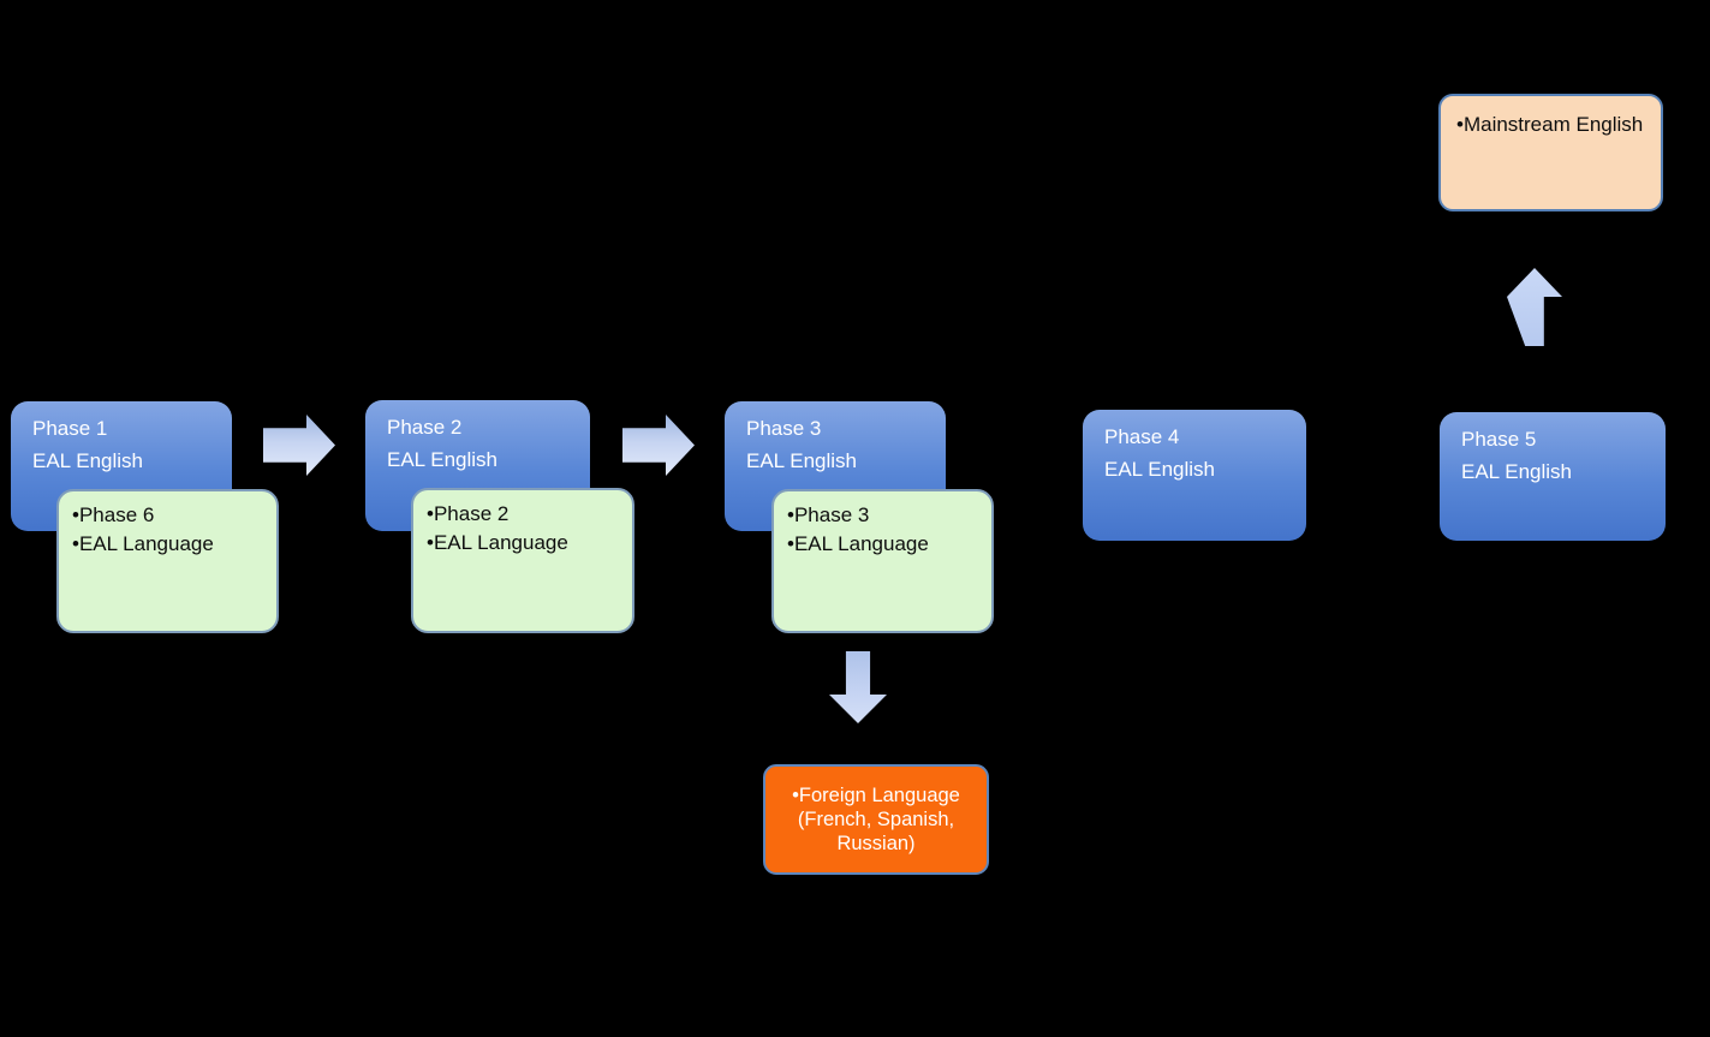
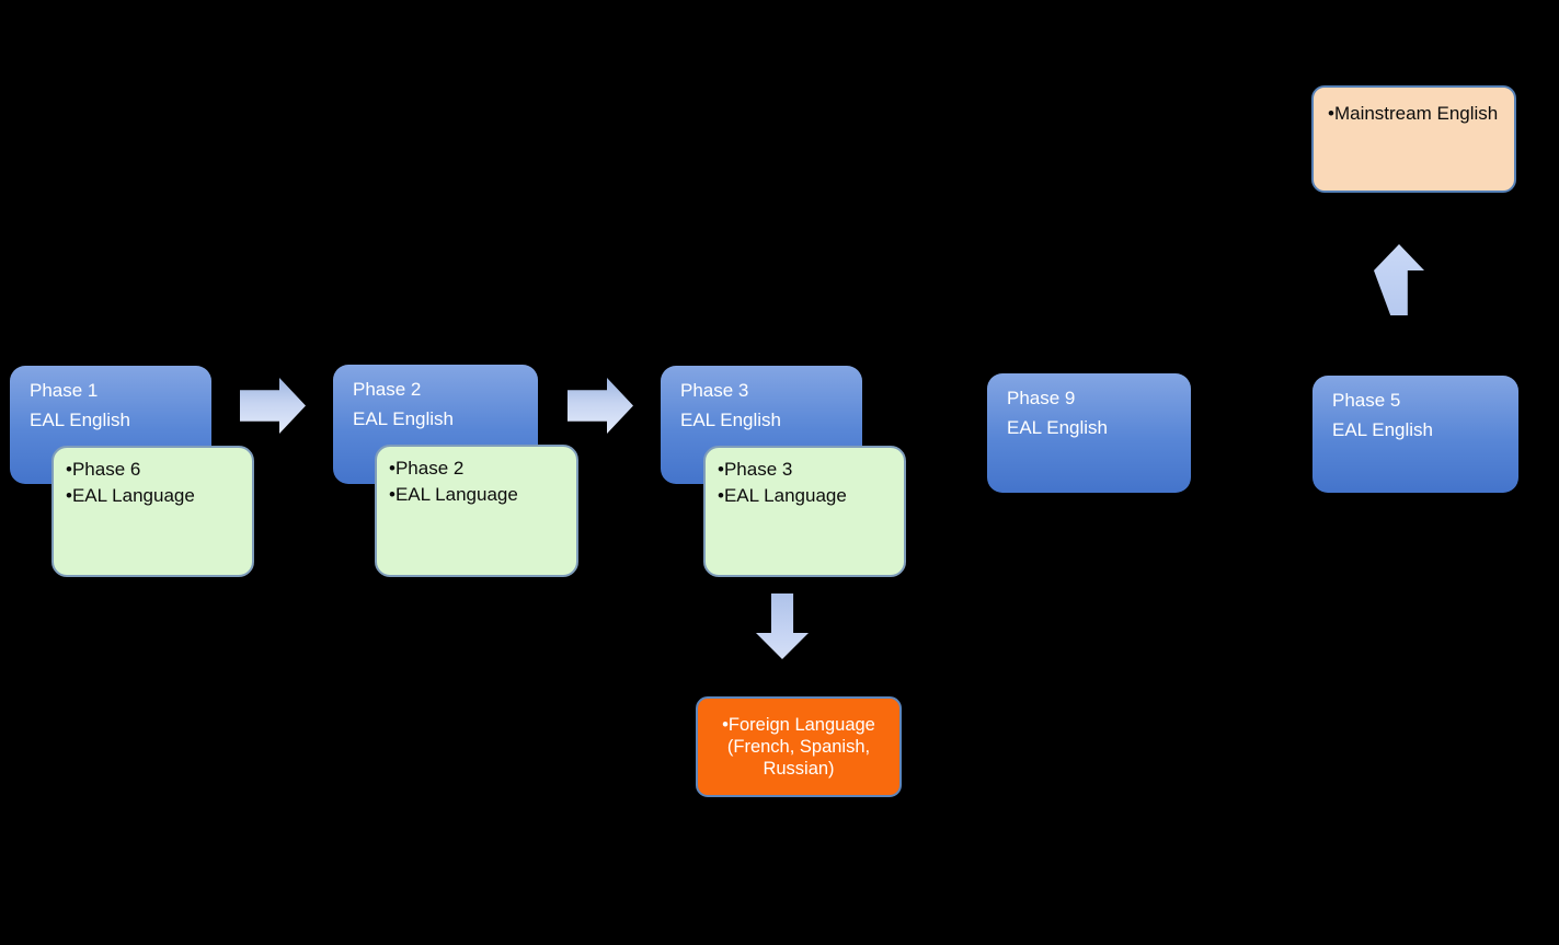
  Phase 1
  EAL English
  •Phase 6
  •EAL Language
  Phase 2
  EAL English
  •Phase 2
  •EAL Language
  Phase 3
  EAL English
  •Phase 3
  •EAL Language
  •Foreign Language
  (French, Spanish,
  Russian)
- Phase 4
+ Phase 9
  EAL English
  Phase 5
  EAL English
  •Mainstream English
